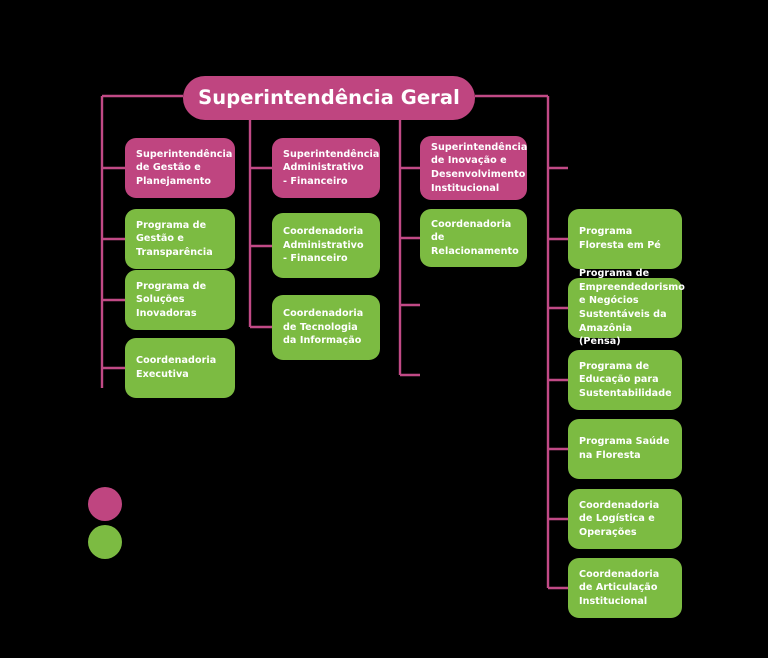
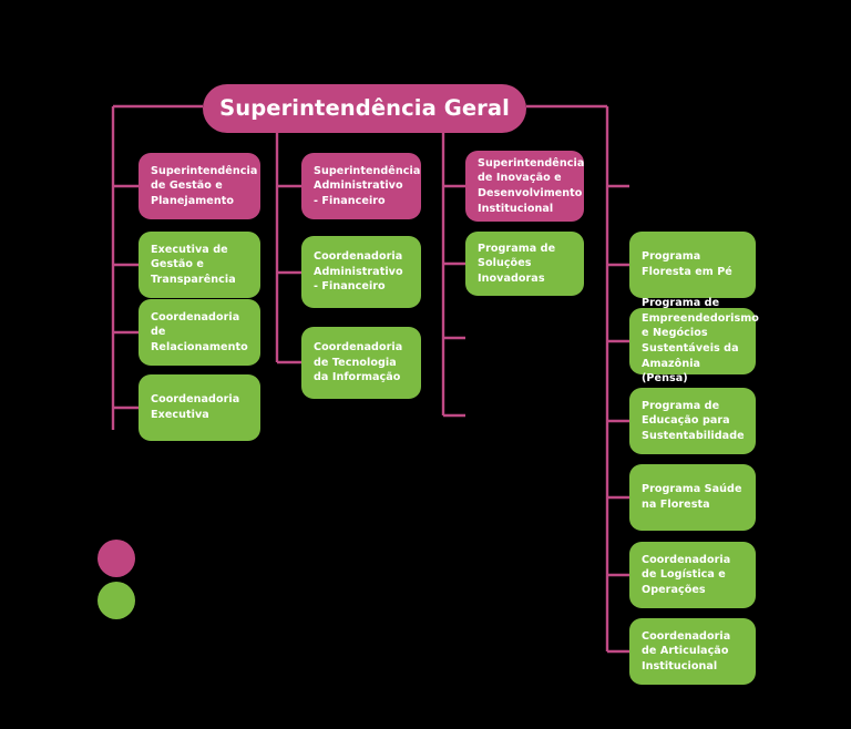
  Superintendência Geral
  Superintendência de Gestão e Planejamento
- Programa de Gestão e Transparência
+ Executiva de Gestão e Transparência
- Programa de Soluções Inovadoras
+ Coordenadoria de Relacionamento
  Coordenadoria Executiva
  Superintendência Administrativo - Financeiro
  Coordenadoria Administrativo - Financeiro
  Coordenadoria de Tecnologia da Informação
  Superintendência de Inovação e Desenvolvimento Institucional
- Coordenadoria de Relacionamento
+ Programa de Soluções Inovadoras
  Programa Floresta em Pé
  Programa de Empreendedorismo e Negócios Sustentáveis da Amazônia (Pensa)
  Programa de Educação para Sustentabilidade
  Programa Saúde na Floresta
  Coordenadoria de Logística e Operações
  Coordenadoria de Articulação Institucional
